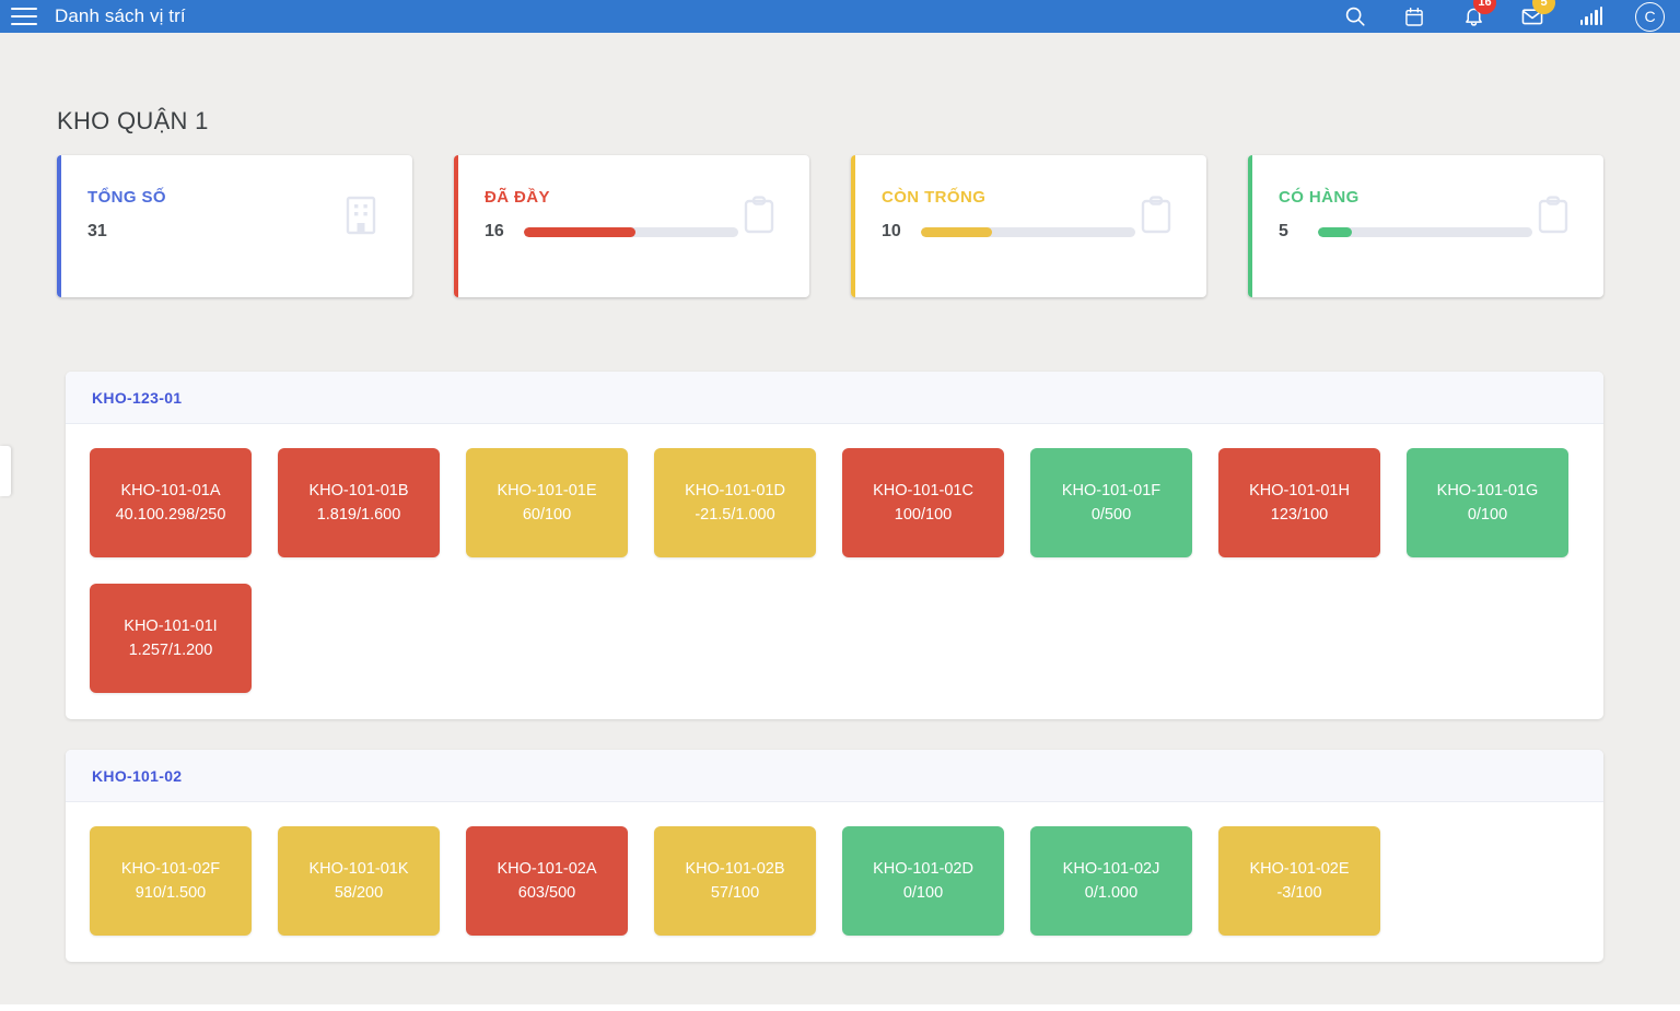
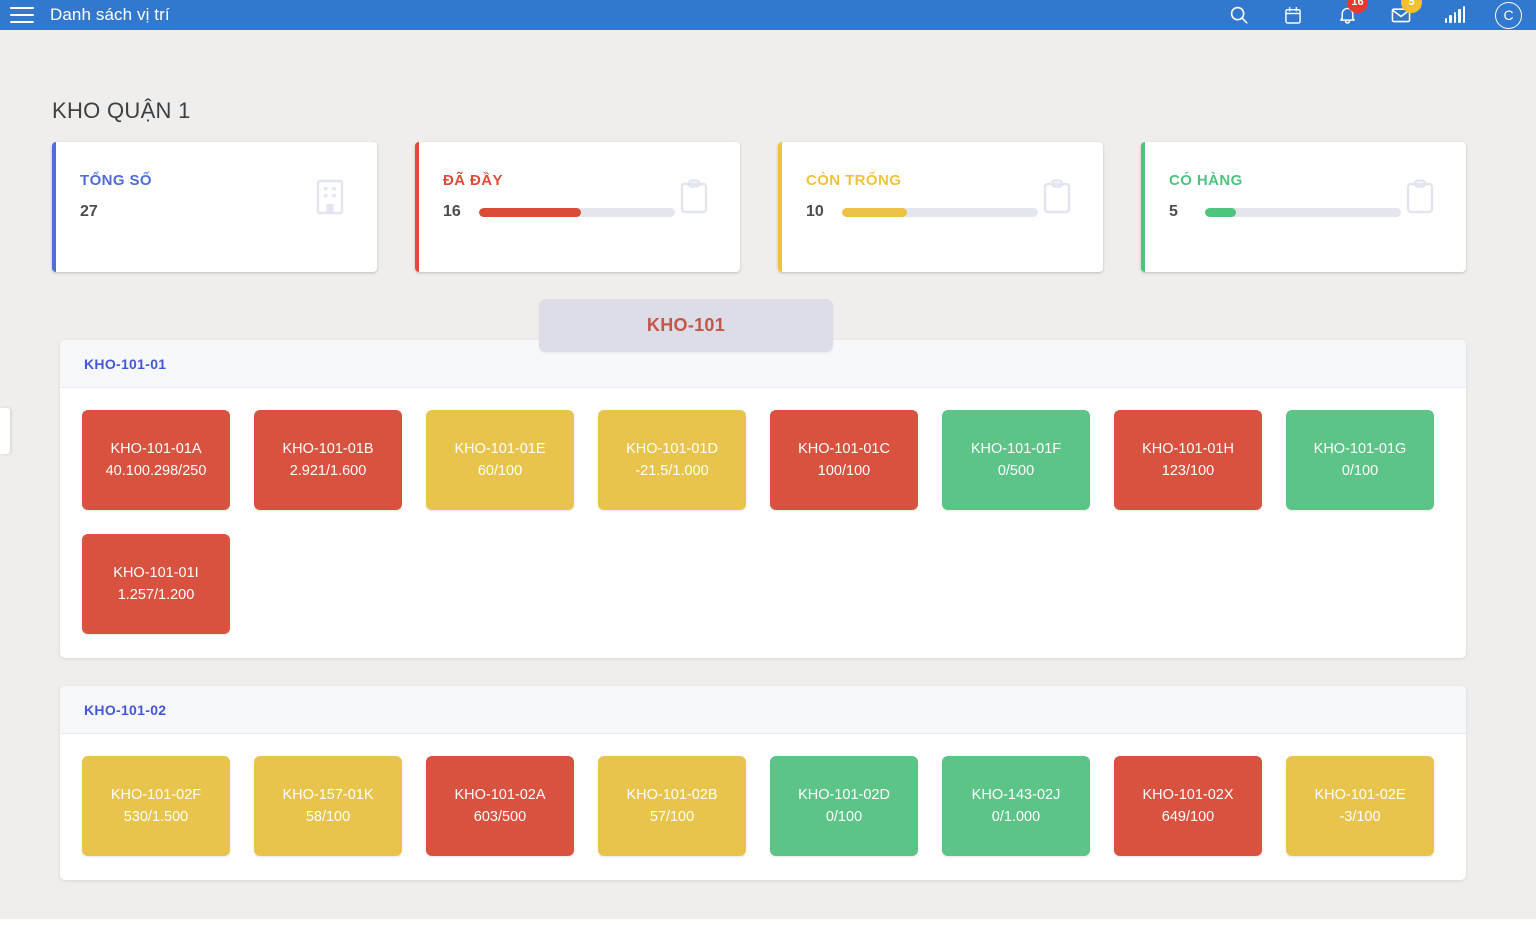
  Danh sách vị trí
  16
  5
  C
  KHO QUẬN 1
  TỔNG SỐ
- 31
+ 27
  ĐÃ ĐẦY
  16
  CÒN TRỐNG
  10
  CÓ HÀNG
  5
+ KHO-101
- KHO-123-01
+ KHO-101-01
  KHO-101-01A
  40.100.298/250
  KHO-101-01B
- 1.819/1.600
+ 2.921/1.600
  KHO-101-01E
  60/100
  KHO-101-01D
  -21.5/1.000
  KHO-101-01C
  100/100
  KHO-101-01F
  0/500
  KHO-101-01H
  123/100
  KHO-101-01G
  0/100
  KHO-101-01I
  1.257/1.200
  KHO-101-02
  KHO-101-02F
- 910/1.500
+ 530/1.500
- KHO-101-01K
+ KHO-157-01K
- 58/200
+ 58/100
  KHO-101-02A
  603/500
  KHO-101-02B
  57/100
  KHO-101-02D
  0/100
- KHO-101-02J
+ KHO-143-02J
  0/1.000
+ KHO-101-02X
+ 649/100
  KHO-101-02E
  -3/100
